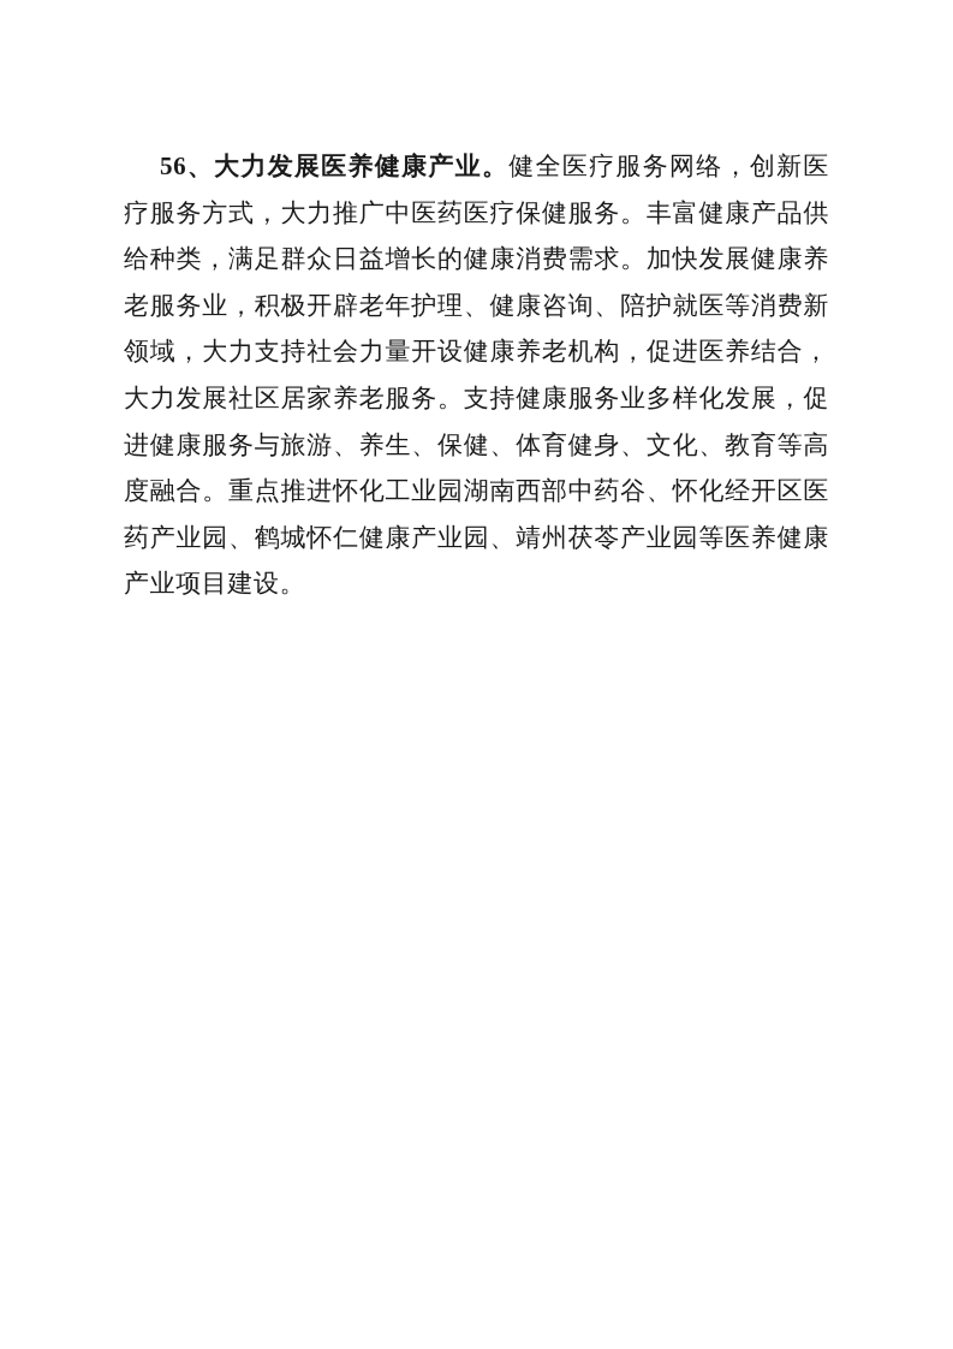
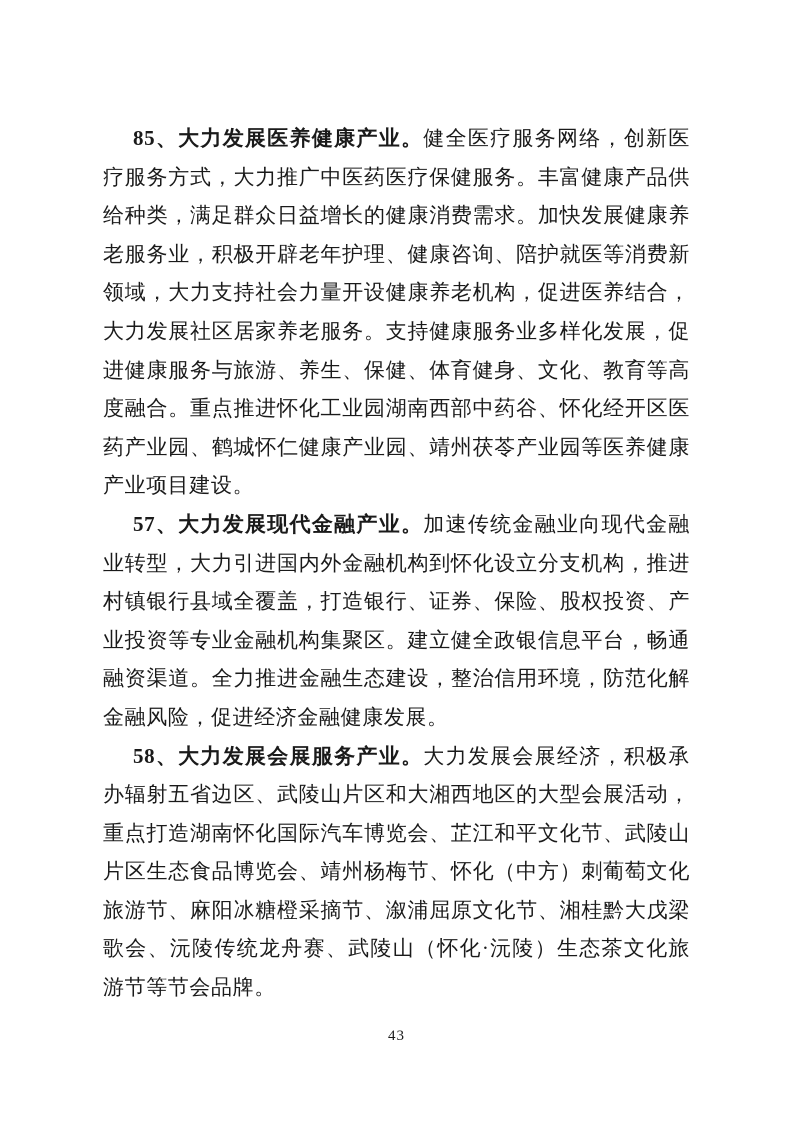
- 56、大力发展医养健康产业。健全医疗服务网络，创新医疗服务方式，大力推广中医药医疗保健服务。丰富健康产品供给种类，满足群众日益增长的健康消费需求。加快发展健康养老服务业，积极开辟老年护理、健康咨询、陪护就医等消费新领域，大力支持社会力量开设健康养老机构，促进医养结合，大力发展社区居家养老服务。支持健康服务业多样化发展，促进健康服务与旅游、养生、保健、体育健身、文化、教育等高度融合。重点推进怀化工业园湖南西部中药谷、怀化经开区医药产业园、鹤城怀仁健康产业园、靖州茯苓产业园等医养健康产业项目建设。
+ 85、大力发展医养健康产业。健全医疗服务网络，创新医疗服务方式，大力推广中医药医疗保健服务。丰富健康产品供给种类，满足群众日益增长的健康消费需求。加快发展健康养老服务业，积极开辟老年护理、健康咨询、陪护就医等消费新领域，大力支持社会力量开设健康养老机构，促进医养结合，大力发展社区居家养老服务。支持健康服务业多样化发展，促进健康服务与旅游、养生、保健、体育健身、文化、教育等高度融合。重点推进怀化工业园湖南西部中药谷、怀化经开区医药产业园、鹤城怀仁健康产业园、靖州茯苓产业园等医养健康产业项目建设。
+ 57、大力发展现代金融产业。加速传统金融业向现代金融业转型，大力引进国内外金融机构到怀化设立分支机构，推进村镇银行县域全覆盖，打造银行、证券、保险、股权投资、产业投资等专业金融机构集聚区。建立健全政银信息平台，畅通融资渠道。全力推进金融生态建设，整治信用环境，防范化解金融风险，促进经济金融健康发展。
+ 58、大力发展会展服务产业。大力发展会展经济，积极承办辐射五省边区、武陵山片区和大湘西地区的大型会展活动，重点打造湖南怀化国际汽车博览会、芷江和平文化节、武陵山片区生态食品博览会、靖州杨梅节、怀化（中方）刺葡萄文化旅游节、麻阳冰糖橙采摘节、溆浦屈原文化节、湘桂黔大戊梁歌会、沅陵传统龙舟赛、武陵山（怀化·沅陵）生态茶文化旅游节等节会品牌。
+ 43
